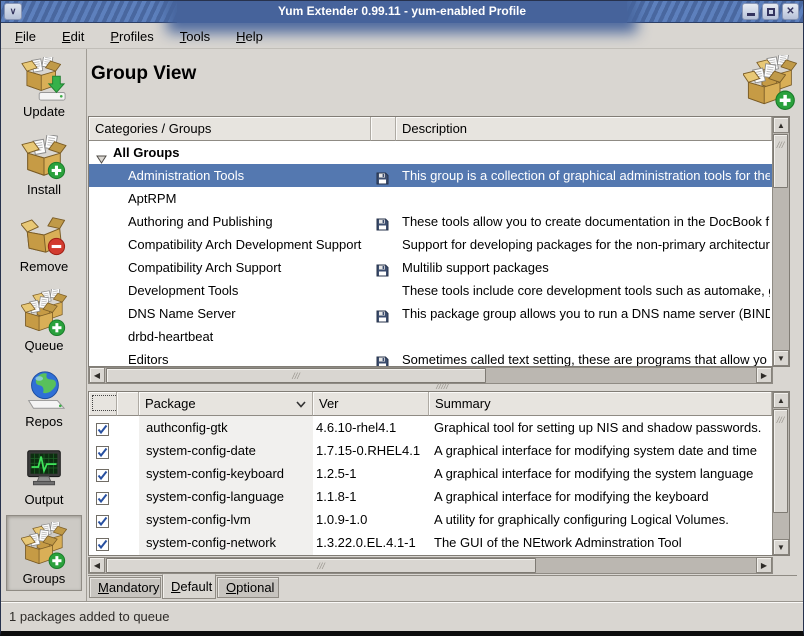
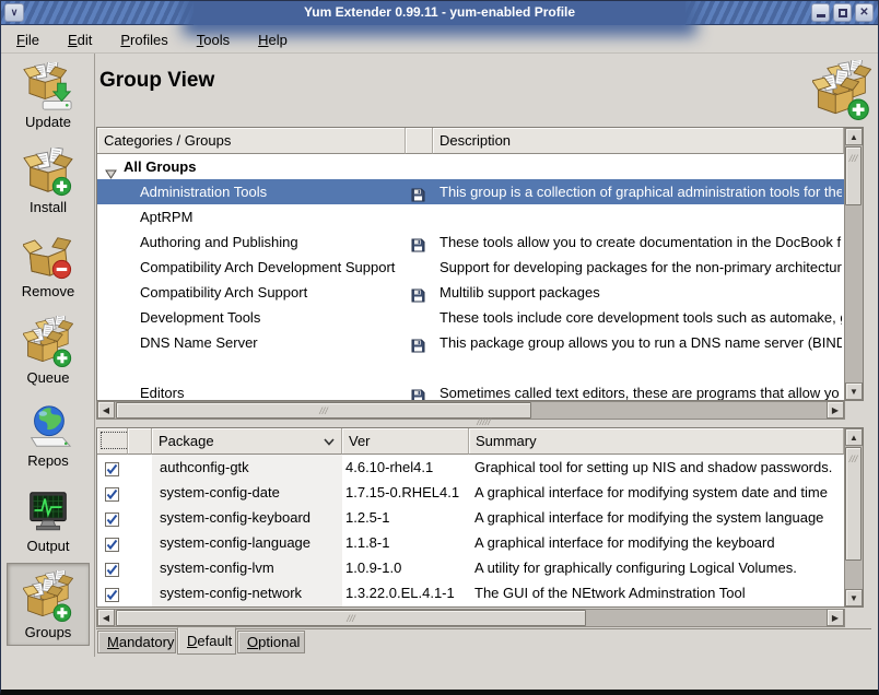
  Yum Extender 0.99.11 - yum-enabled Profile
  ∨
  ✕
  File
  Edit
  Profiles
  Tools
  Help
  Update
  Install
  Remove
  Queue
  Repos
  Output
  Groups
  Group View
  Categories / Groups
  Description
  All Groups
  Administration Tools
  This group is a collection of graphical administration tools for the
  AptRPM
  Authoring and Publishing
  These tools allow you to create documentation in the DocBook f
  Compatibility Arch Development Support
  Support for developing packages for the non-primary architectur
  Compatibility Arch Support
  Multilib support packages
  Development Tools
  These tools include core development tools such as automake,
  DNS Name Server
  This package group allows you to run a DNS name server (BIND
- drbd-heartbeat
  Editors
- Sometimes called text setting, these are programs that allow yo
+ Sometimes called text editors, these are programs that allow yo
  ▲
  ///
  ▼
  ◀
  ///
  ▶
  /////
  Package
  Ver
  Summary
  authconfig-gtk
  4.6.10-rhel4.1
  Graphical tool for setting up NIS and shadow passwords.
  system-config-date
  1.7.15-0.RHEL4.1
  A graphical interface for modifying system date and time
  system-config-keyboard
  1.2.5-1
  A graphical interface for modifying the system language
  system-config-language
  1.1.8-1
  A graphical interface for modifying the keyboard
  system-config-lvm
  1.0.9-1.0
  A utility for graphically configuring Logical Volumes.
  system-config-network
  1.3.22.0.EL.4.1-1
  The GUI of the NEtwork Adminstration Tool
  ▲
  ///
  ▼
  ◀
  ///
  ▶
  Mandatory
  Default
  Optional
- 1 packages added to queue
